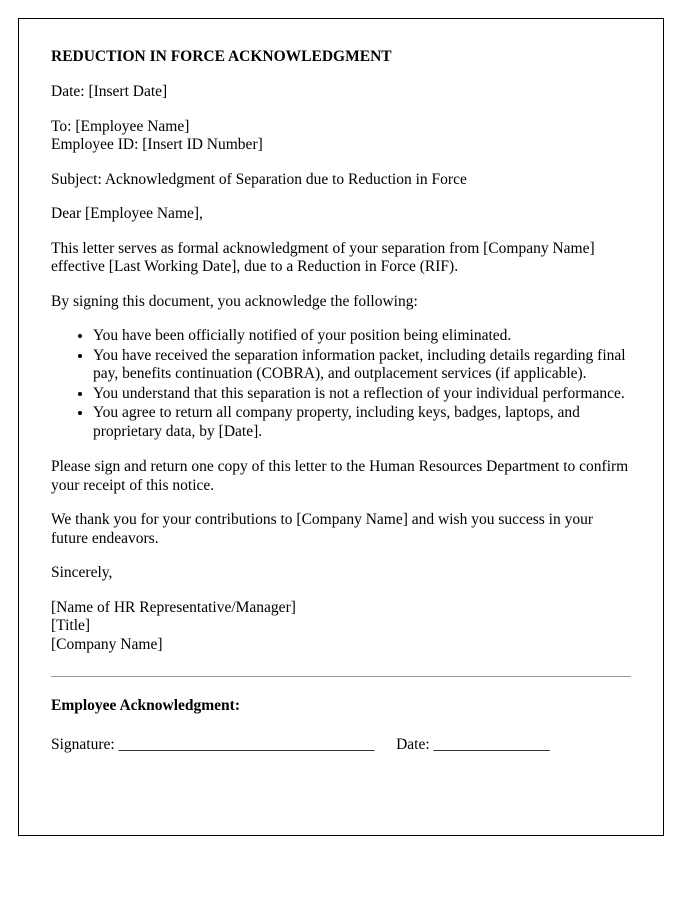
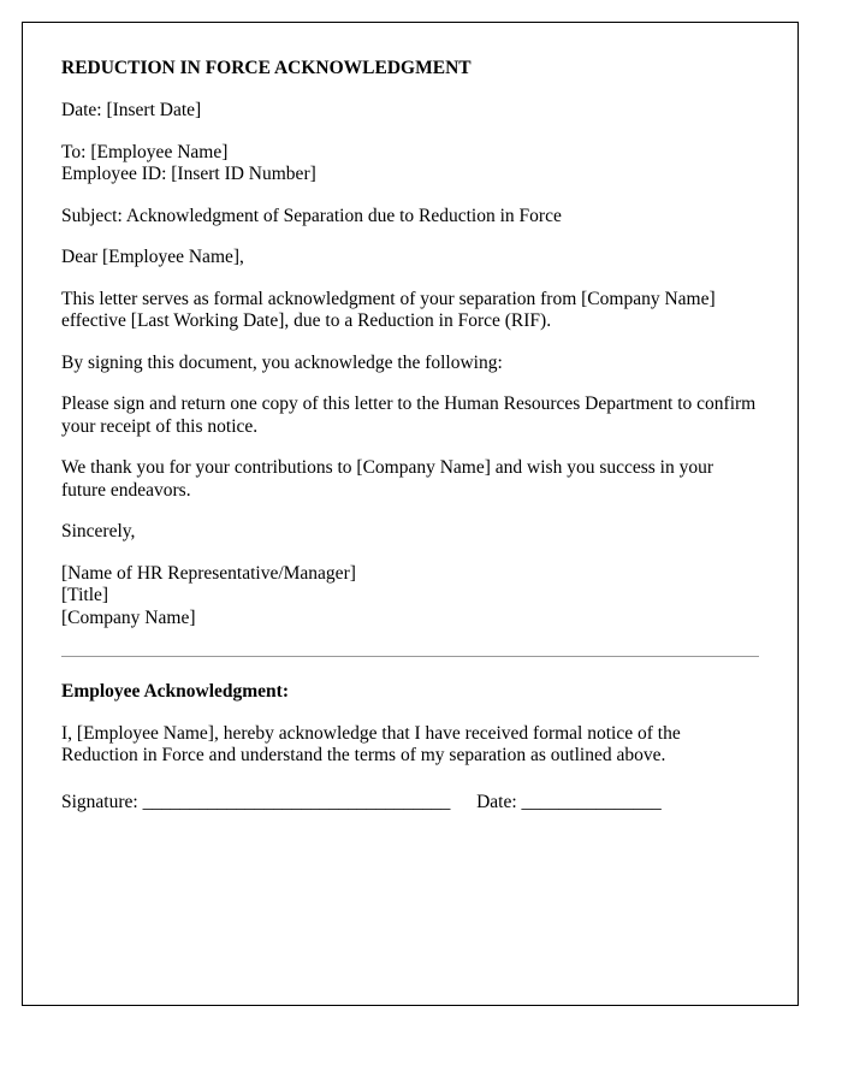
  REDUCTION IN FORCE ACKNOWLEDGMENT
  Date: [Insert Date]
  To: [Employee Name]
  Employee ID: [Insert ID Number]
  Subject: Acknowledgment of Separation due to Reduction in Force
  Dear [Employee Name],
  This letter serves as formal acknowledgment of your separation from [Company Name] effective [Last Working Date], due to a Reduction in Force (RIF).
  By signing this document, you acknowledge the following:
- You have been officially notified of your position being eliminated.
- You have received the separation information packet, including details regarding final pay, benefits continuation (COBRA), and outplacement services (if applicable).
- You understand that this separation is not a reflection of your individual performance.
- You agree to return all company property, including keys, badges, laptops, and proprietary data, by [Date].
  Please sign and return one copy of this letter to the Human Resources Department to confirm your receipt of this notice.
  We thank you for your contributions to [Company Name] and wish you success in your future endeavors.
  Sincerely,
  [Name of HR Representative/Manager]
  [Title]
  [Company Name]
  Employee Acknowledgment:
+ I, [Employee Name], hereby acknowledge that I have received formal notice of the Reduction in Force and understand the terms of my separation as outlined above.
  Signature: _________________________________ Date: _______________
